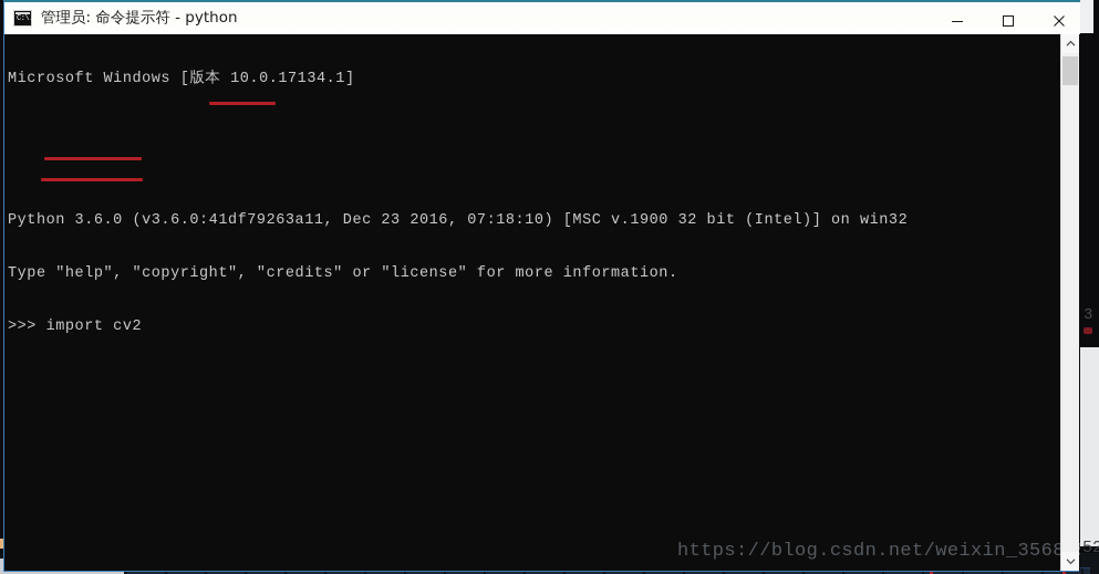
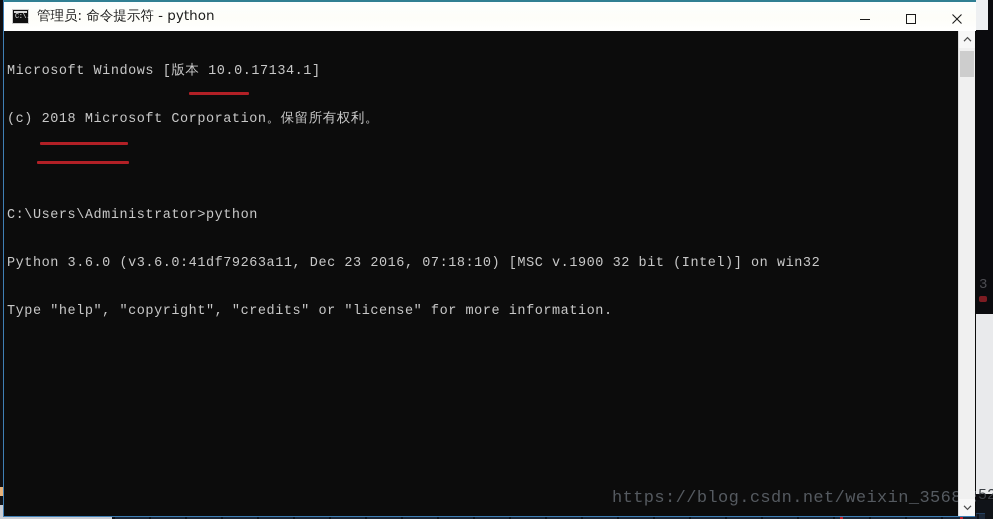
  3
  52
  C:\.
  管理员: 命令提示符 - python
  Microsoft Windows [版本 10.0.17134.1]
+ (c) 2018 Microsoft Corporation。保留所有权利。
+ C:\Users\Administrator>python
  Python 3.6.0 (v3.6.0:41df79263a11, Dec 23 2016, 07:18:10) [MSC v.1900 32 bit (Intel)] on win32
  Type "help", "copyright", "credits" or "license" for more information.
- >>> import cv2
  https://blog.csdn.net/weixin_3568
